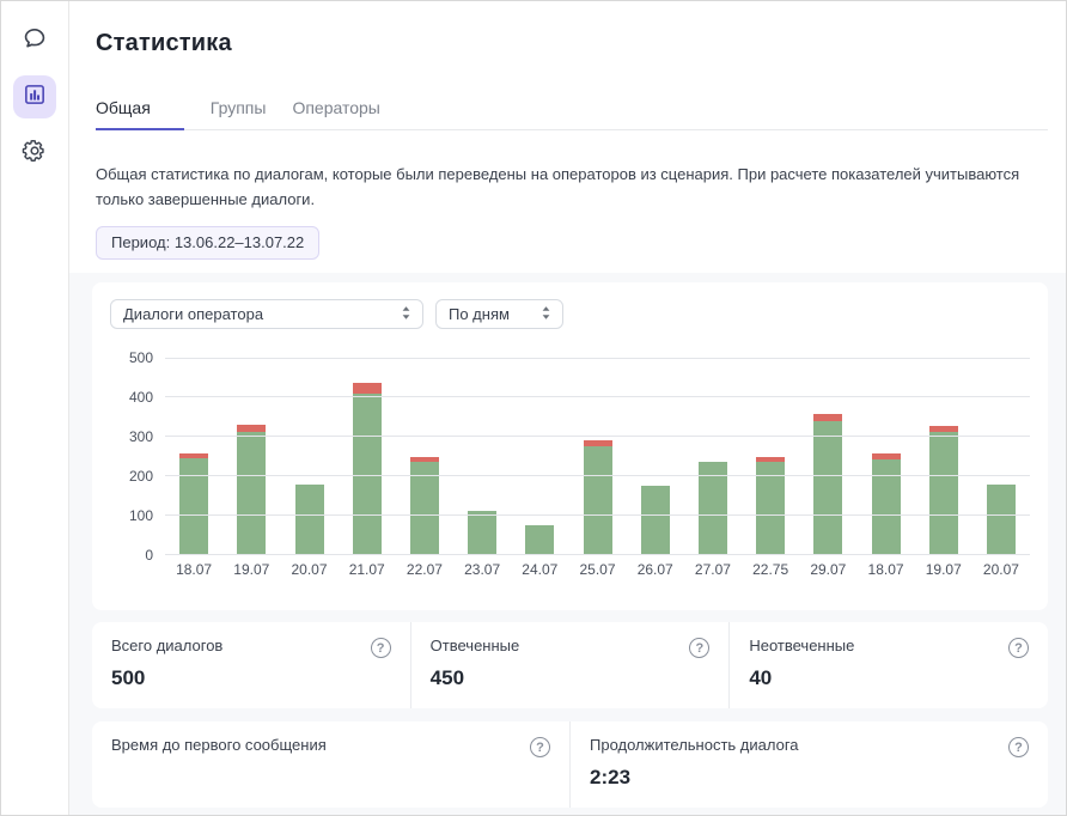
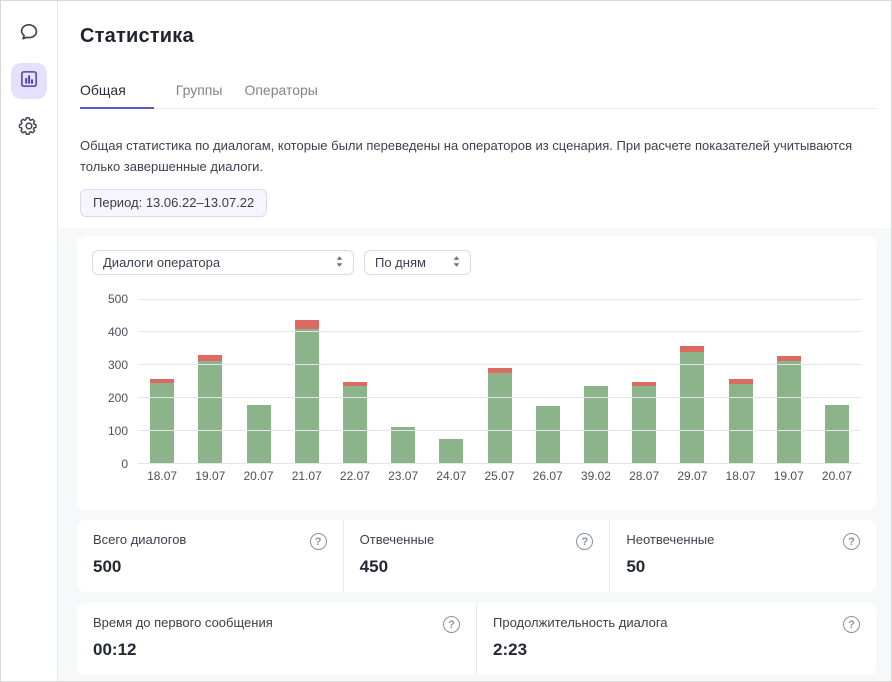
  Статистика
  Общая
  Группы
  Операторы
  Общая статистика по диалогам, которые были переведены на операторов из сценария. При расчете показателей учитываются только завершенные диалоги.
  Период: 13.06.22–13.07.22
  Диалоги оператора
  По дням
  0
  100
  200
  300
  400
  500
  18.07
  19.07
  20.07
  21.07
  22.07
  23.07
  24.07
  25.07
  26.07
- 27.07
+ 39.02
- 22.75
+ 28.07
  29.07
  18.07
  19.07
  20.07
  Всего диалогов
  ?
  500
  Отвеченные
  ?
  450
  Неотвеченные
  ?
- 40
+ 50
  Время до первого сообщения
  ?
+ 00:12
  Продолжительность диалога
  ?
  2:23
